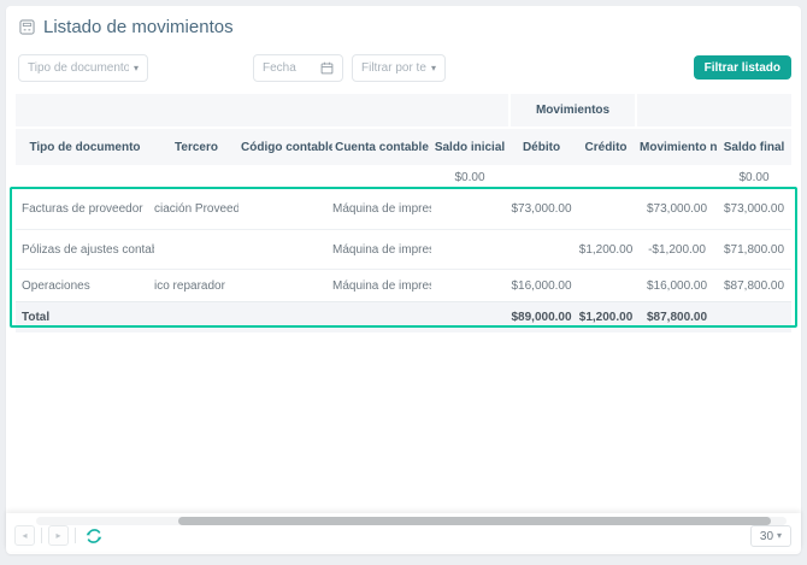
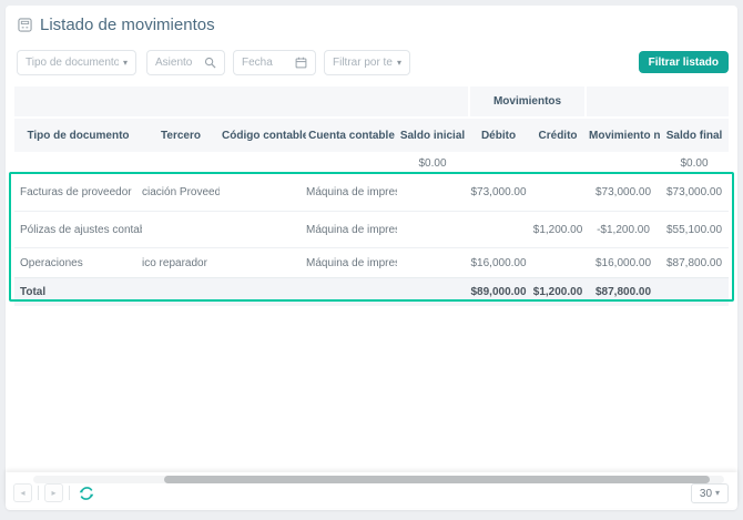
  Listado de movimientos
  Tipo de documento
  ▾
+ Asiento
  Fecha
  Filtrar por te
  ▾
  Filtrar listado
  	Movimientos
  Tipo de documento	Tercero	Código contable	Cuenta contable	Saldo inicial	Débito	Crédito	Movimiento n	Saldo final
  				$0.00				$0.00
  Facturas de proveedor	ciación Proveed		Máquina de impre		$73,000.00		$73,000.00	$73,000.00
- Pólizas de ajustes conta			Máquina de impre			$1,200.00	-$1,200.00	$71,800.00
+ Pólizas de ajustes conta			Máquina de impre			$1,200.00	-$1,200.00	$55,100.00
  Operaciones	ico reparador		Máquina de impre		$16,000.00		$16,000.00	$87,800.00
  Total					$89,000.00	$1,200.00	$87,800.00
  ◂
  ▸
  30
  ▾
